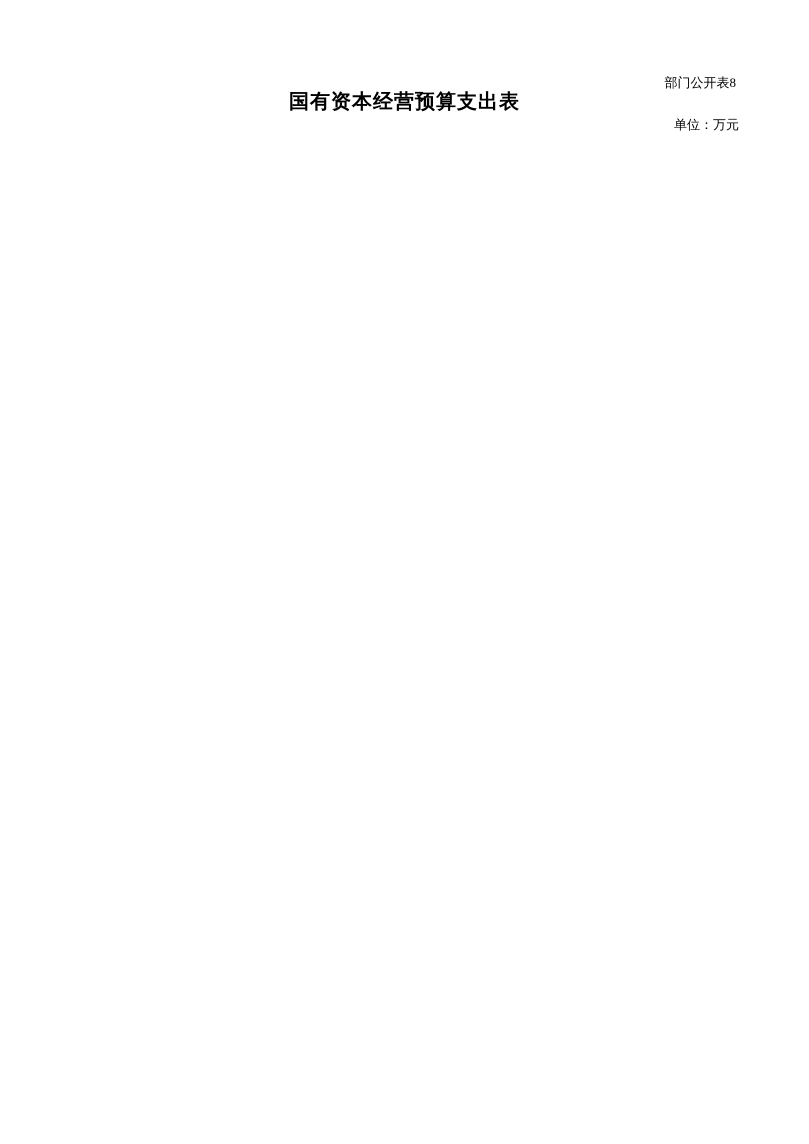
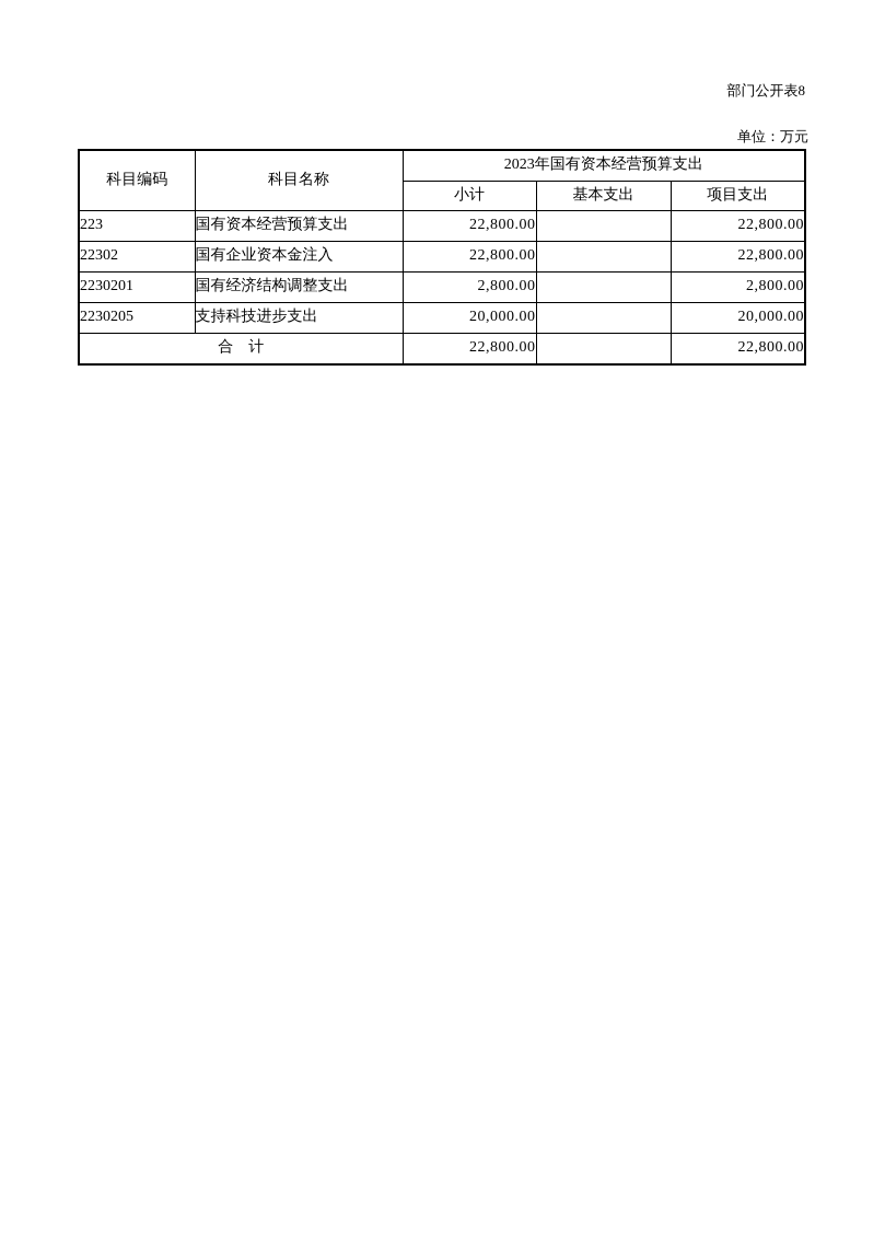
  部门公开表8
- 国有资本经营预算支出表
  单位：万元
+ 科目编码	科目名称	2023年国有资本经营预算支出
+ 小计	基本支出	项目支出
+ 223	国有资本经营预算支出	22,800.00		22,800.00
+ 22302	国有企业资本金注入	22,800.00		22,800.00
+ 2230201	国有经济结构调整支出	2,800.00		2,800.00
+ 2230205	支持科技进步支出	20,000.00		20,000.00
+ 合 计	22,800.00		22,800.00
